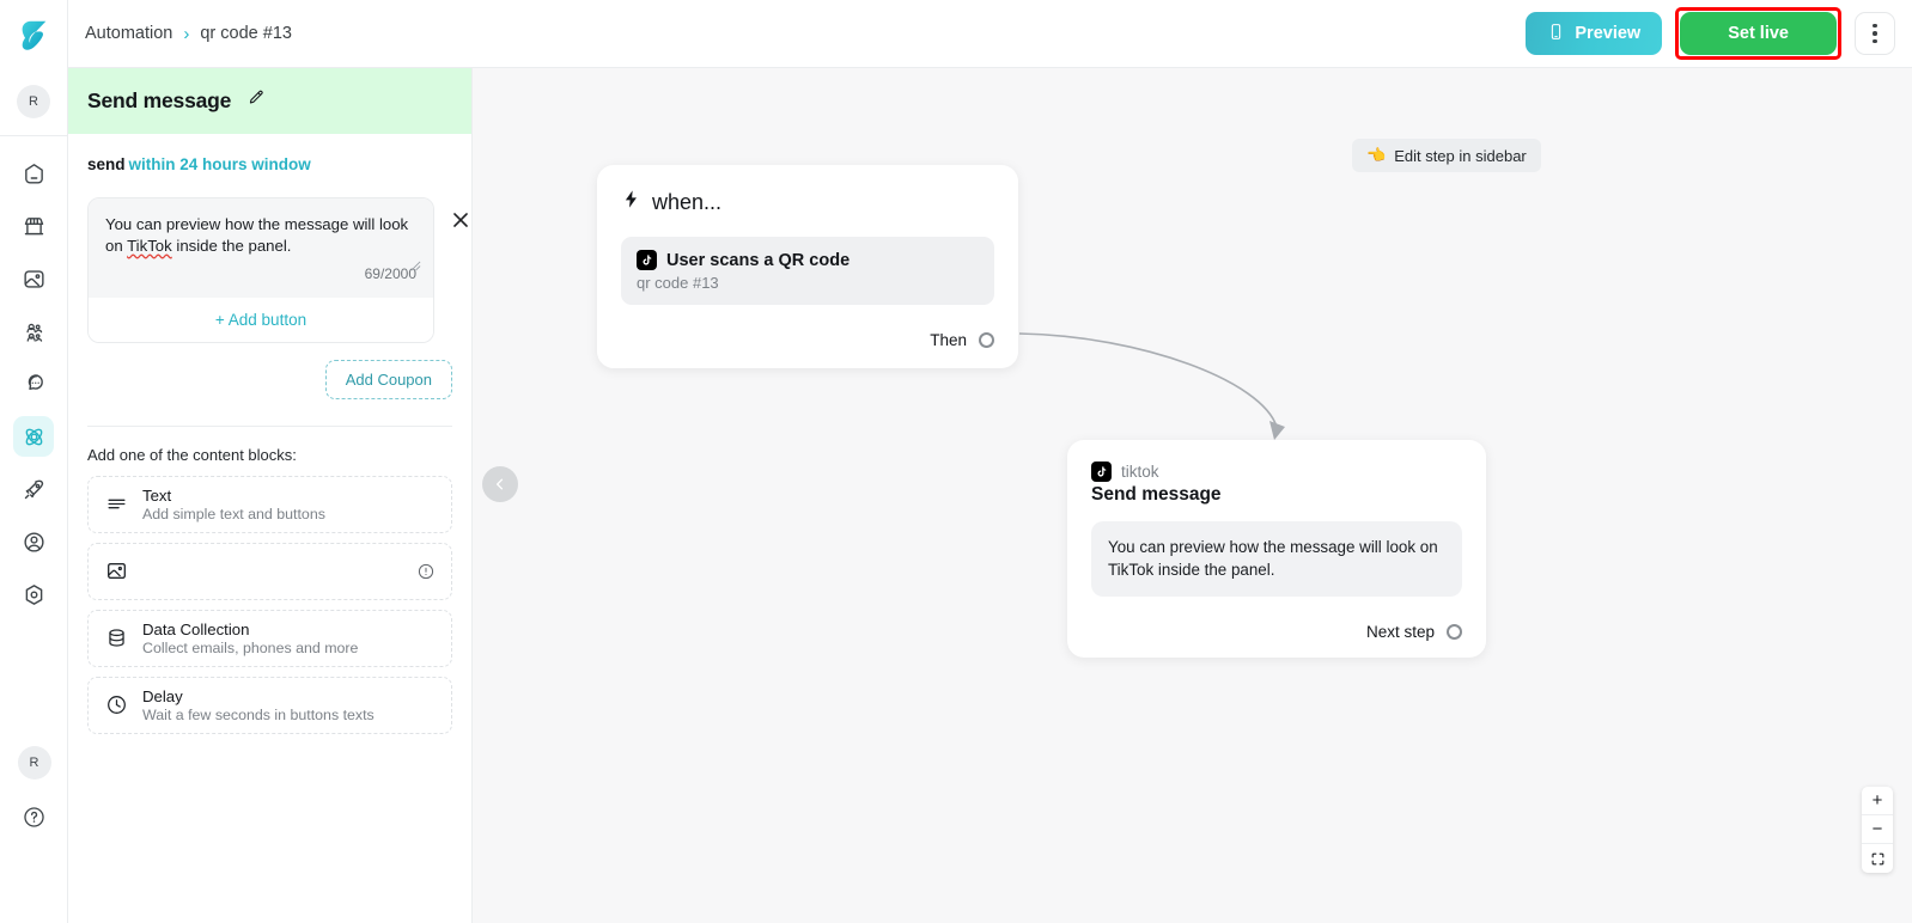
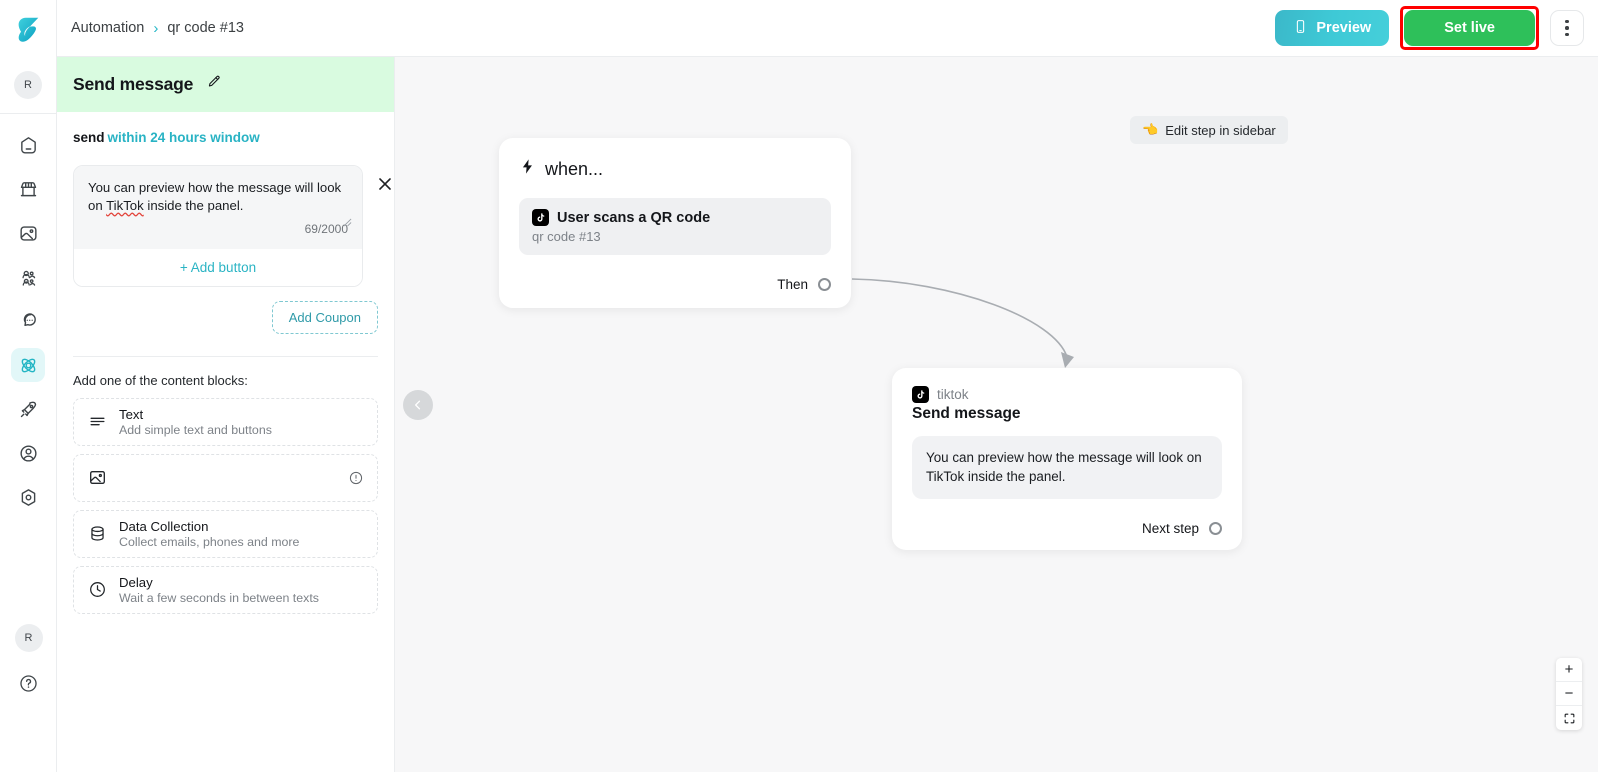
  R
  R
  Automation
  ›
  qr code #13
  Preview
  Set live
  Send message
  send within 24 hours window
  You can preview how the message will look on TikTok inside the panel.
  69/2000
  + Add button
  Add Coupon
  Add one of the content blocks:
  Text
  Add simple text and buttons
  Data Collection
  Collect emails, phones and more
  Delay
- Wait a few seconds in buttons texts
+ Wait a few seconds in between texts
  👈
  Edit step in sidebar
  when...
  User scans a QR code
  qr code #13
  Then
  tiktok
  Send message
  You can preview how the message will look on TikTok inside the panel.
  Next step
  +
  −
